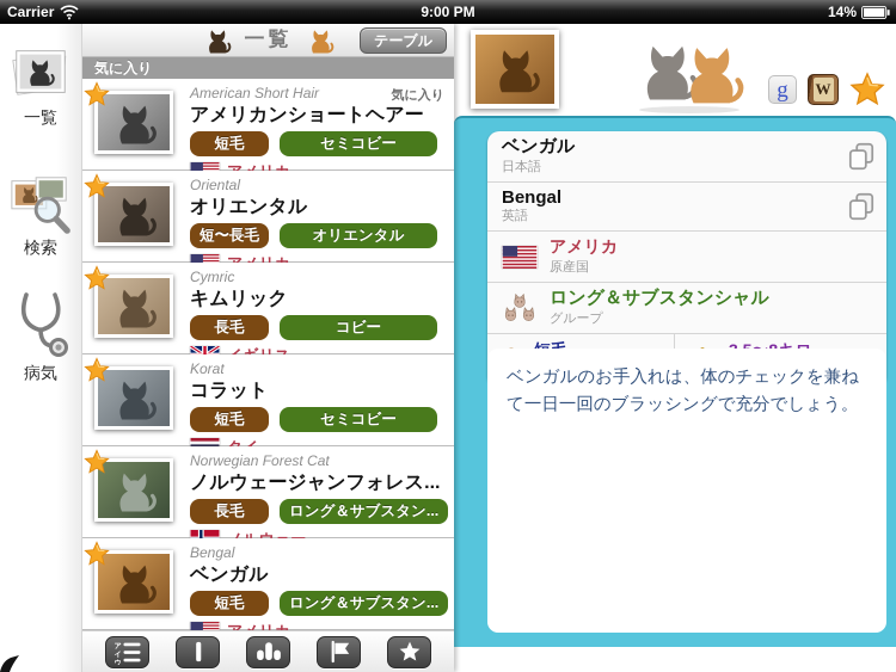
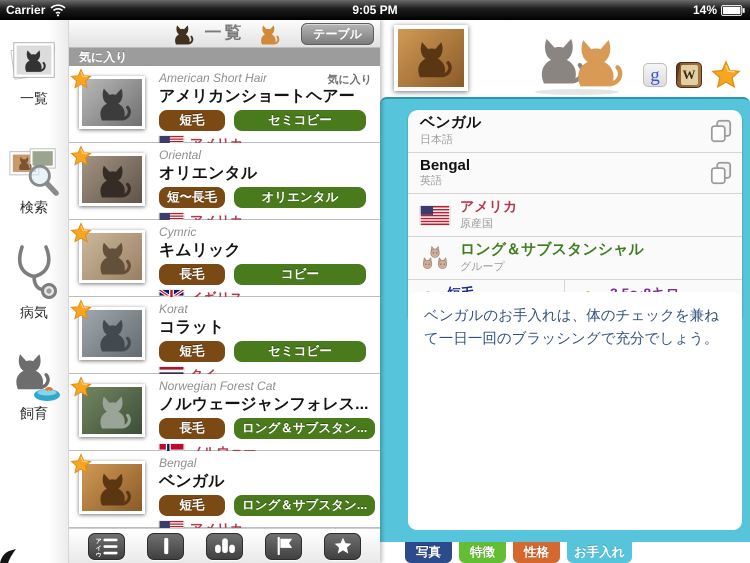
  Carrier
- 9:00 PM
+ 9:05 PM
  14%
  一覧
  検索
  病気
+ 飼育
  一覧
  テーブル
  気に入り
  気に入り
  American Short Hair
  アメリカンショートヘアー
  短毛
  セミコビー
  Oriental
  オリエンタル
  短〜長毛
  オリエンタル
  Cymric
  キムリック
  長毛
  コビー
  Korat
  コラット
  短毛
  セミコビー
  Norwegian Forest Cat
  ノルウェージャンフォレス...
  長毛
  ロング＆サブスタン...
  Bengal
  ベンガル
  短毛
  ロング＆サブスタン...
  g
  W
  ベンガル
  日本語
  Bengal
  英語
  アメリカ
  原産国
  ロング＆サブスタンシャル
  グループ
  ベンガルのお手入れは、体のチェックを兼ねて一日一回のブラッシングで充分でしょう。
+ 写真
+ 特徴
+ 性格
+ お手入れ
